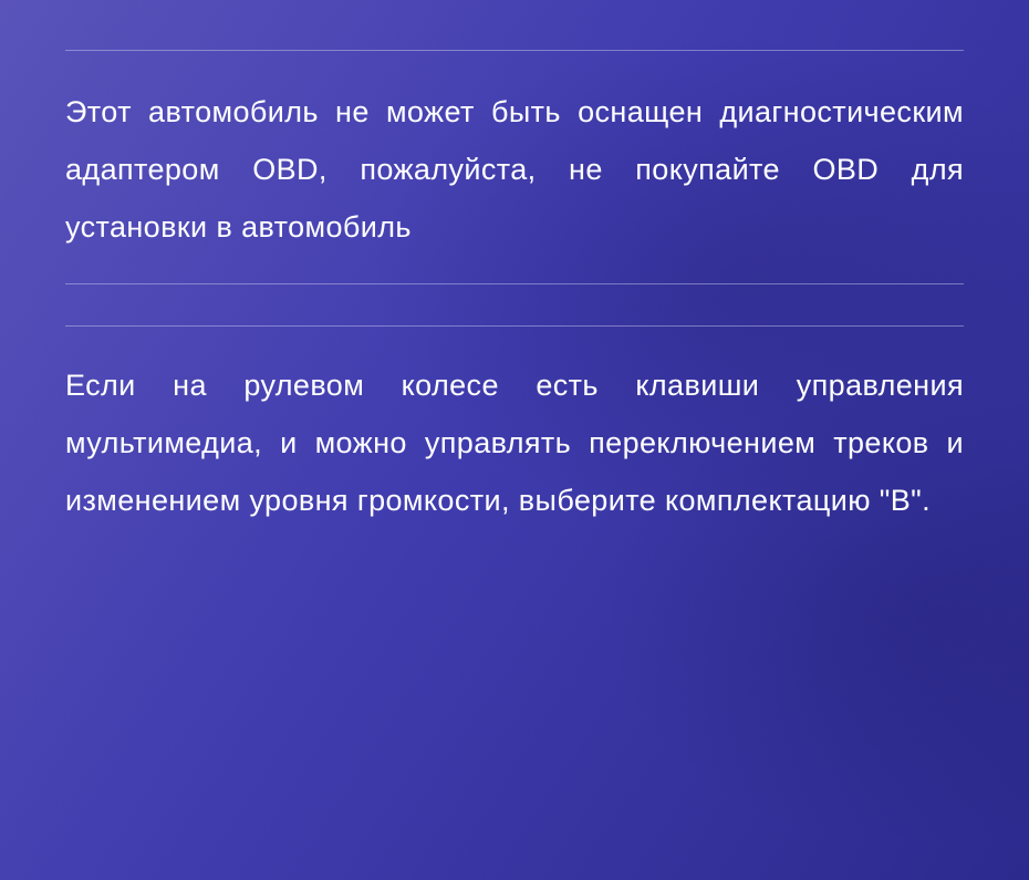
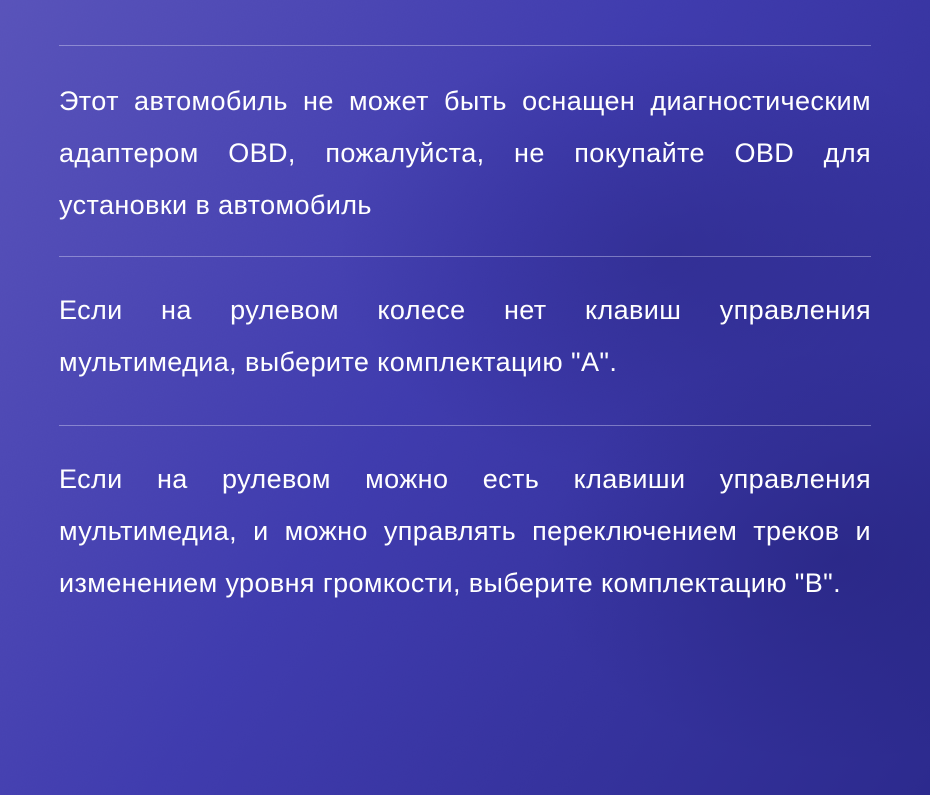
  Этот автомобиль не может быть оснащен диагностическим адаптером OBD, пожалуйста, не покупайте OBD для установки в автомобиль
+ Если на рулевом колесе нет клавиш управления мультимедиа, выберите комплектацию "А".
- Если на рулевом колесе есть клавиши управления мультимедиа, и можно управлять переключением треков и изменением уровня громкости, выберите комплектацию "В".
+ Если на рулевом можно есть клавиши управления мультимедиа, и можно управлять переключением треков и изменением уровня громкости, выберите комплектацию "В".
